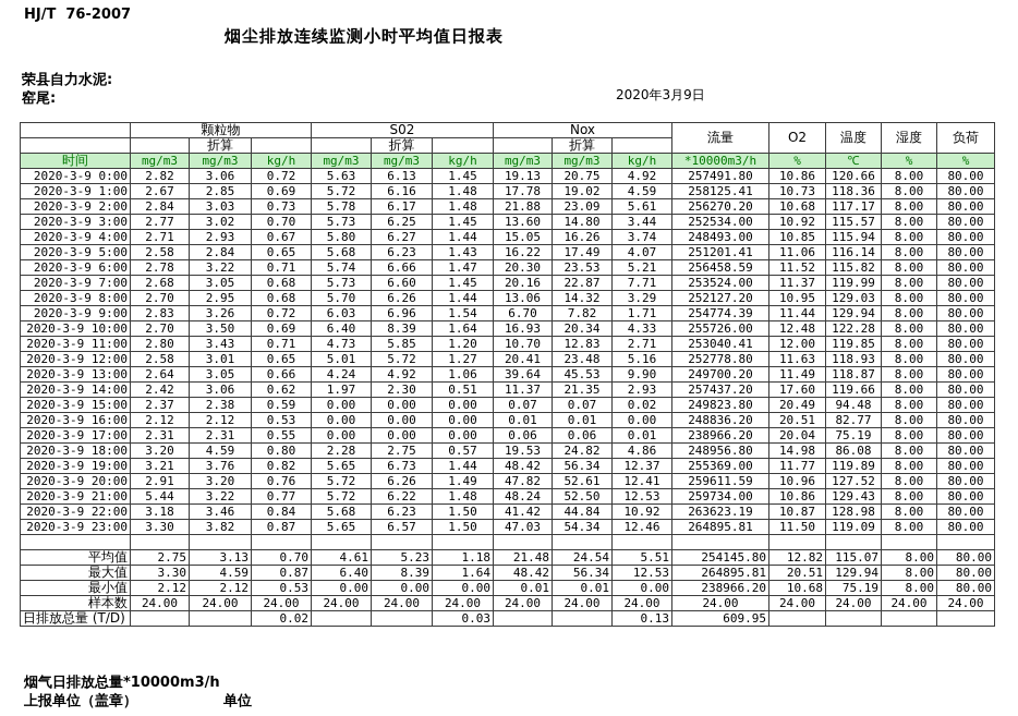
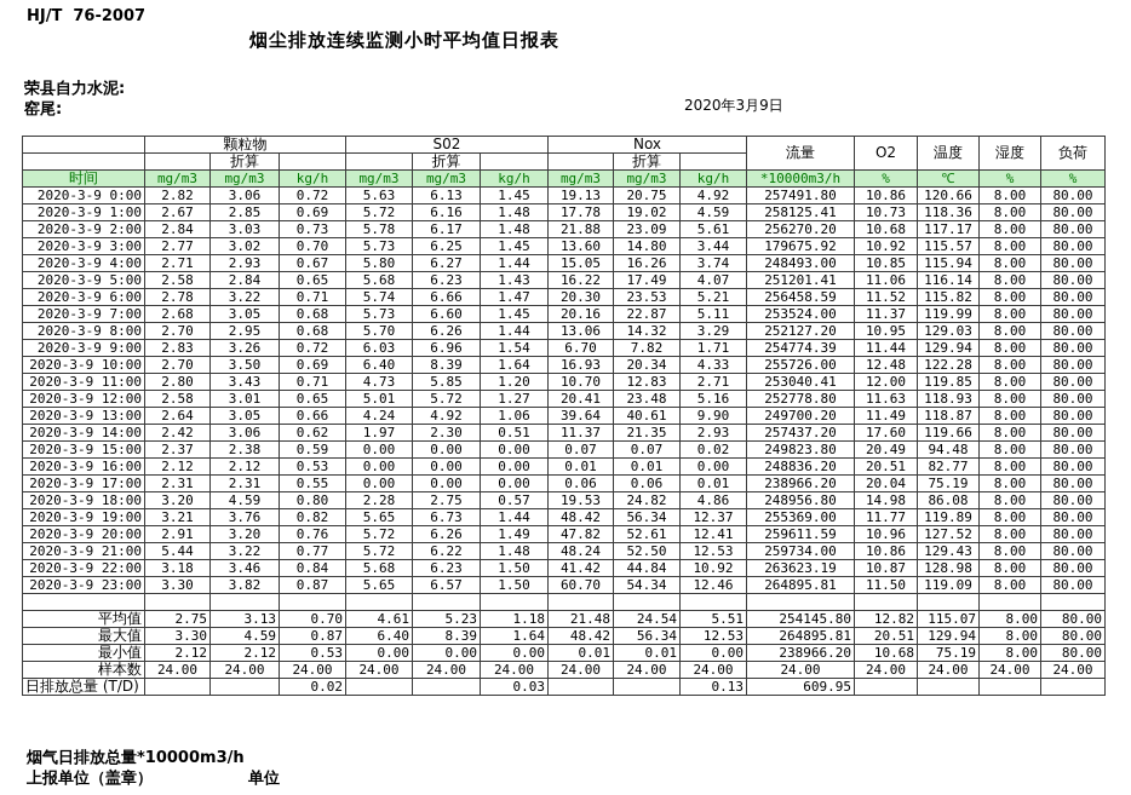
  HJ/T 76-2007
  烟尘排放连续监测小时平均值日报表
  荣县自力水泥:
  窑尾:
  2020年3月9日
  	颗粒物	S02	Nox	流量	O2	温度	湿度	负荷
  		折算			折算			折算
  时间	mg/m3	mg/m3	kg/h	mg/m3	mg/m3	kg/h	mg/m3	mg/m3	kg/h	*10000m3/h	%	℃	%	%
  2020-3-9 0:00	2.82	3.06	0.72	5.63	6.13	1.45	19.13	20.75	4.92	257491.80	10.86	120.66	8.00	80.00
  2020-3-9 1:00	2.67	2.85	0.69	5.72	6.16	1.48	17.78	19.02	4.59	258125.41	10.73	118.36	8.00	80.00
  2020-3-9 2:00	2.84	3.03	0.73	5.78	6.17	1.48	21.88	23.09	5.61	256270.20	10.68	117.17	8.00	80.00
- 2020-3-9 3:00	2.77	3.02	0.70	5.73	6.25	1.45	13.60	14.80	3.44	252534.00	10.92	115.57	8.00	80.00
+ 2020-3-9 3:00	2.77	3.02	0.70	5.73	6.25	1.45	13.60	14.80	3.44	179675.92	10.92	115.57	8.00	80.00
  2020-3-9 4:00	2.71	2.93	0.67	5.80	6.27	1.44	15.05	16.26	3.74	248493.00	10.85	115.94	8.00	80.00
  2020-3-9 5:00	2.58	2.84	0.65	5.68	6.23	1.43	16.22	17.49	4.07	251201.41	11.06	116.14	8.00	80.00
  2020-3-9 6:00	2.78	3.22	0.71	5.74	6.66	1.47	20.30	23.53	5.21	256458.59	11.52	115.82	8.00	80.00
- 2020-3-9 7:00	2.68	3.05	0.68	5.73	6.60	1.45	20.16	22.87	7.71	253524.00	11.37	119.99	8.00	80.00
+ 2020-3-9 7:00	2.68	3.05	0.68	5.73	6.60	1.45	20.16	22.87	5.11	253524.00	11.37	119.99	8.00	80.00
  2020-3-9 8:00	2.70	2.95	0.68	5.70	6.26	1.44	13.06	14.32	3.29	252127.20	10.95	129.03	8.00	80.00
  2020-3-9 9:00	2.83	3.26	0.72	6.03	6.96	1.54	6.70	7.82	1.71	254774.39	11.44	129.94	8.00	80.00
  2020-3-9 10:00	2.70	3.50	0.69	6.40	8.39	1.64	16.93	20.34	4.33	255726.00	12.48	122.28	8.00	80.00
  2020-3-9 11:00	2.80	3.43	0.71	4.73	5.85	1.20	10.70	12.83	2.71	253040.41	12.00	119.85	8.00	80.00
  2020-3-9 12:00	2.58	3.01	0.65	5.01	5.72	1.27	20.41	23.48	5.16	252778.80	11.63	118.93	8.00	80.00
- 2020-3-9 13:00	2.64	3.05	0.66	4.24	4.92	1.06	39.64	45.53	9.90	249700.20	11.49	118.87	8.00	80.00
+ 2020-3-9 13:00	2.64	3.05	0.66	4.24	4.92	1.06	39.64	40.61	9.90	249700.20	11.49	118.87	8.00	80.00
  2020-3-9 14:00	2.42	3.06	0.62	1.97	2.30	0.51	11.37	21.35	2.93	257437.20	17.60	119.66	8.00	80.00
  2020-3-9 15:00	2.37	2.38	0.59	0.00	0.00	0.00	0.07	0.07	0.02	249823.80	20.49	94.48	8.00	80.00
  2020-3-9 16:00	2.12	2.12	0.53	0.00	0.00	0.00	0.01	0.01	0.00	248836.20	20.51	82.77	8.00	80.00
  2020-3-9 17:00	2.31	2.31	0.55	0.00	0.00	0.00	0.06	0.06	0.01	238966.20	20.04	75.19	8.00	80.00
  2020-3-9 18:00	3.20	4.59	0.80	2.28	2.75	0.57	19.53	24.82	4.86	248956.80	14.98	86.08	8.00	80.00
  2020-3-9 19:00	3.21	3.76	0.82	5.65	6.73	1.44	48.42	56.34	12.37	255369.00	11.77	119.89	8.00	80.00
  2020-3-9 20:00	2.91	3.20	0.76	5.72	6.26	1.49	47.82	52.61	12.41	259611.59	10.96	127.52	8.00	80.00
  2020-3-9 21:00	5.44	3.22	0.77	5.72	6.22	1.48	48.24	52.50	12.53	259734.00	10.86	129.43	8.00	80.00
  2020-3-9 22:00	3.18	3.46	0.84	5.68	6.23	1.50	41.42	44.84	10.92	263623.19	10.87	128.98	8.00	80.00
- 2020-3-9 23:00	3.30	3.82	0.87	5.65	6.57	1.50	47.03	54.34	12.46	264895.81	11.50	119.09	8.00	80.00
+ 2020-3-9 23:00	3.30	3.82	0.87	5.65	6.57	1.50	60.70	54.34	12.46	264895.81	11.50	119.09	8.00	80.00
  平均值	2.75	3.13	0.70	4.61	5.23	1.18	21.48	24.54	5.51	254145.80	12.82	115.07	8.00	80.00
  最大值	3.30	4.59	0.87	6.40	8.39	1.64	48.42	56.34	12.53	264895.81	20.51	129.94	8.00	80.00
  最小值	2.12	2.12	0.53	0.00	0.00	0.00	0.01	0.01	0.00	238966.20	10.68	75.19	8.00	80.00
  样本数	24.00	24.00	24.00	24.00	24.00	24.00	24.00	24.00	24.00	24.00	24.00	24.00	24.00	24.00
  日排放总量 (T/D)			0.02			0.03			0.13	609.95
  烟气日排放总量*10000m3/h
  上报单位（盖章）
  单位
